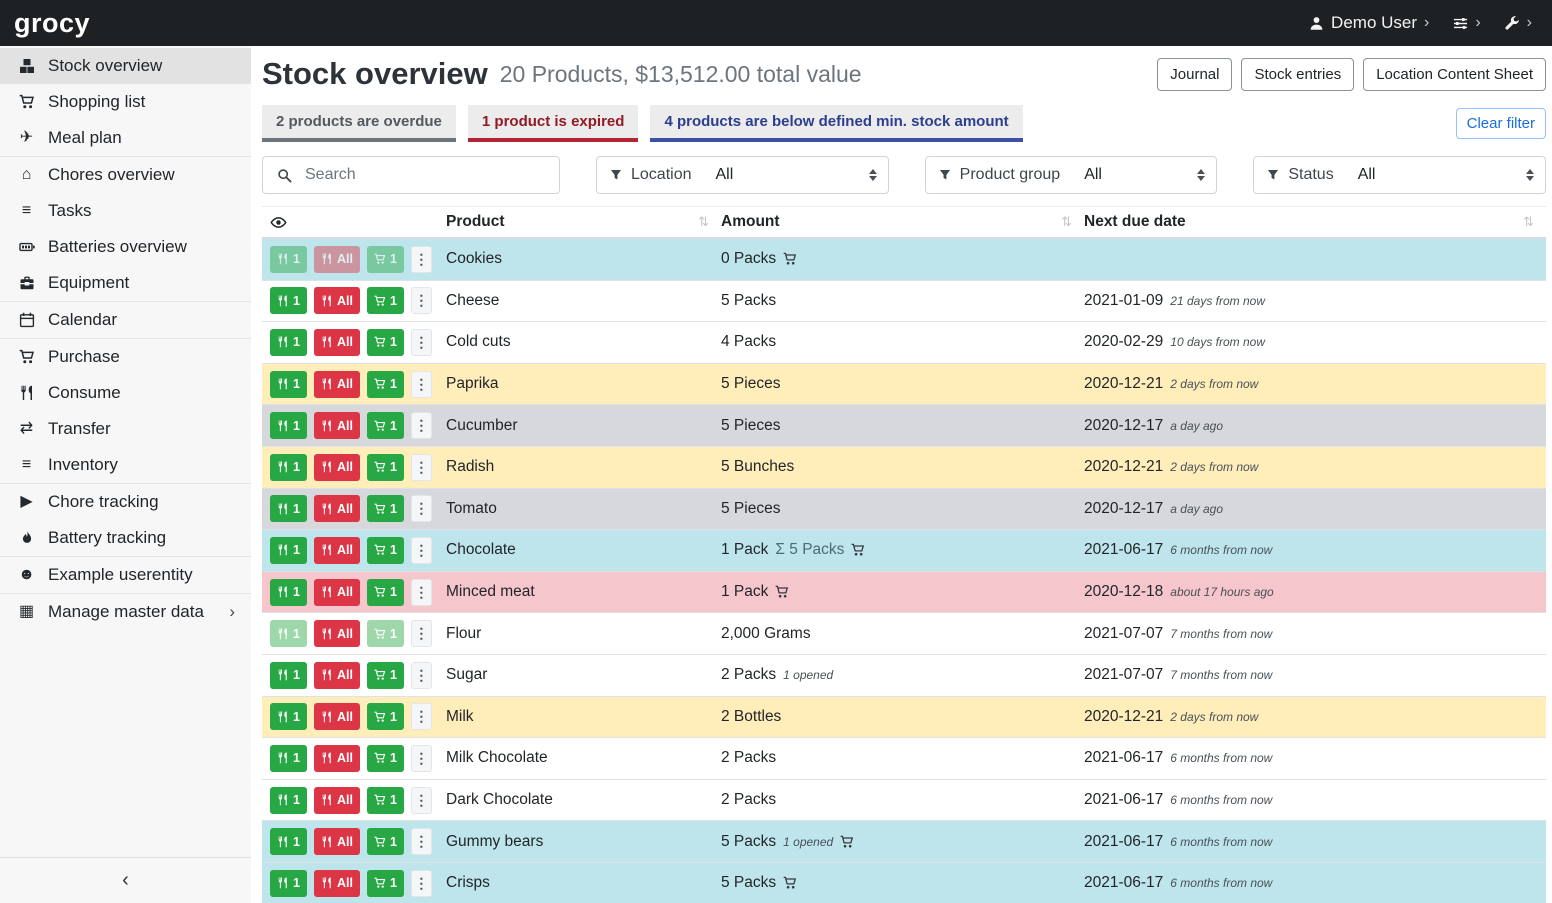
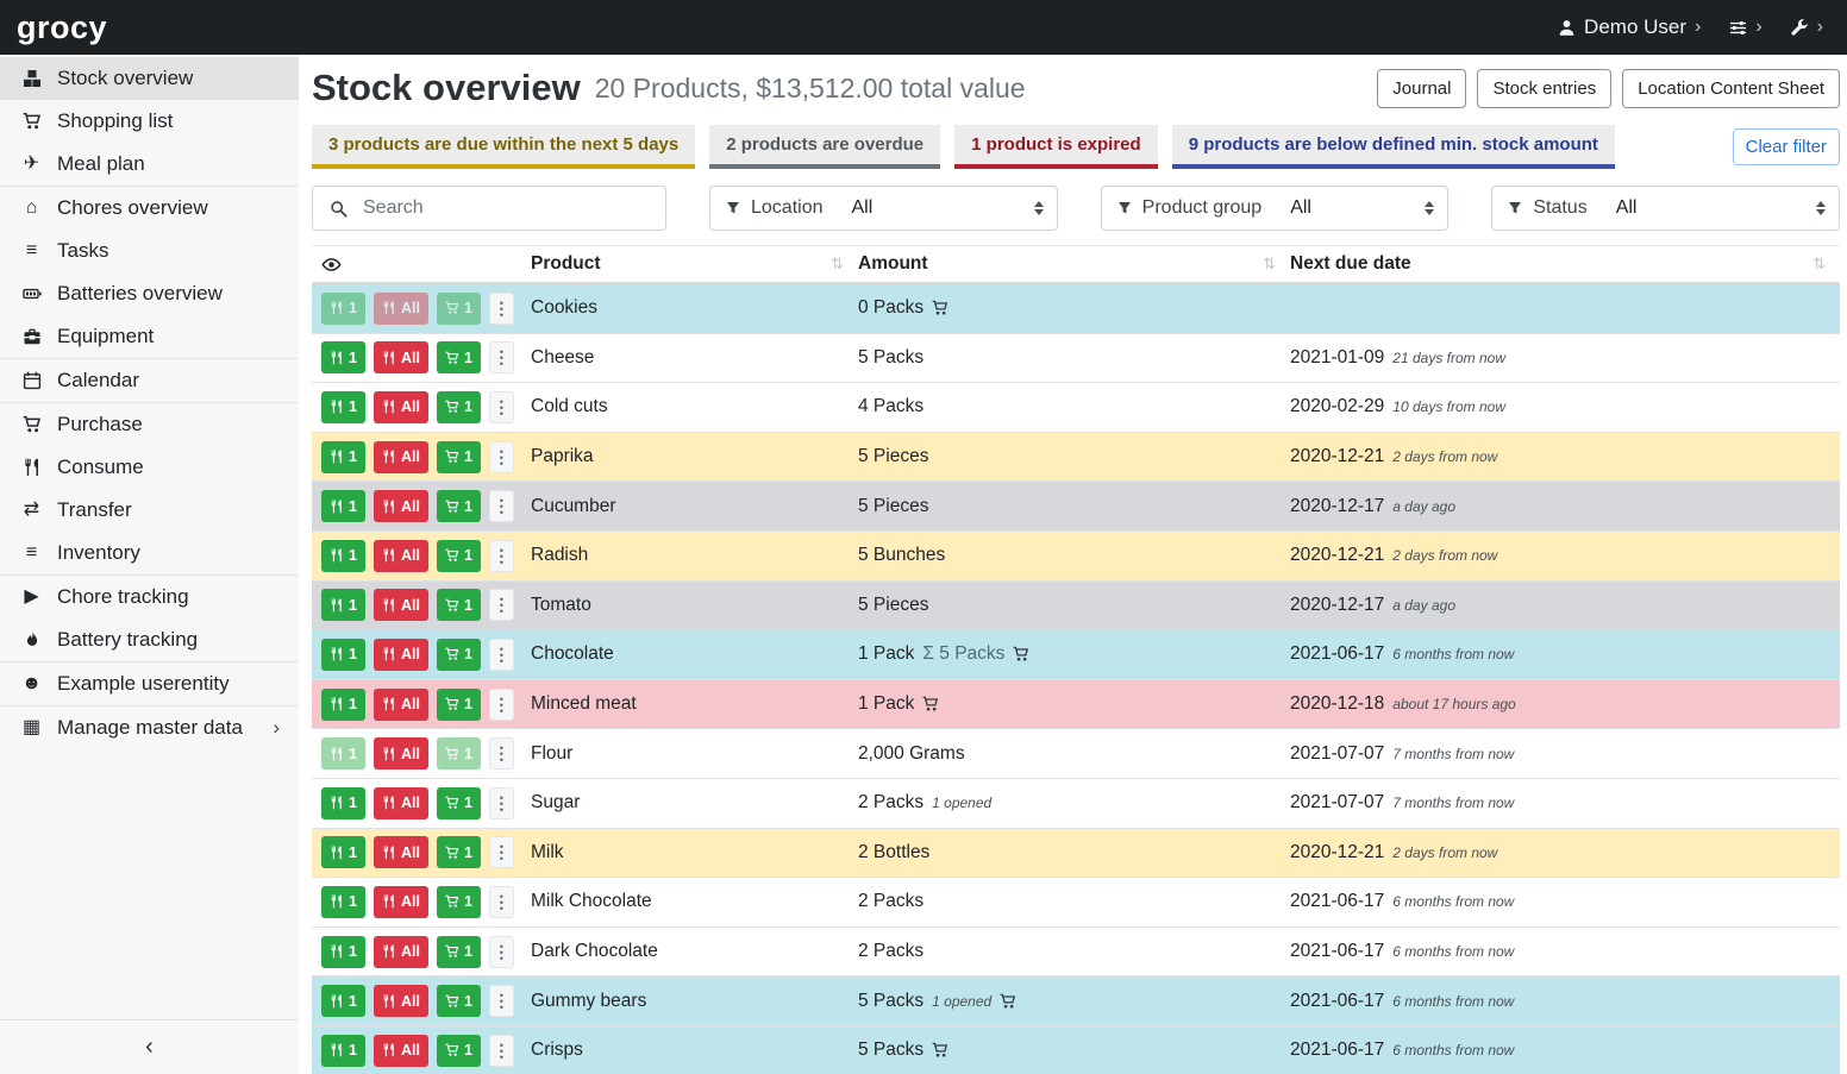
  grocy
  Demo User
  ›
  ›
  ›
  Stock overview
  Shopping list
  ✈
  Meal plan
  ⌂
  Chores overview
  ≡
  Tasks
  Batteries overview
  Equipment
  Calendar
  Purchase
  Consume
  ⇄
  Transfer
  ≡
  Inventory
  ▶
  Chore tracking
  Battery tracking
  ☻
  Example userentity
  ▦
  Manage master data
  ›
  ‹
  Stock overview
  20 Products, $13,512.00 total value
  Journal
  Stock entries
  Location Content Sheet
+ 3 products are due within the next 5 days
  2 products are overdue
  1 product is expired
- 4 products are below defined min. stock amount
+ 9 products are below defined min. stock amount
  Clear filter
  Search
  Location
  All
  Product group
  All
  Status
  All
  Product
  ⇅
  Amount
  ⇅
  Next due date
  ⇅
  1
  All
  1
  ⋮
  Cookies
  0 Packs
  1
  All
  1
  ⋮
  Cheese
  5 Packs
  2021-01-09
  21 days from now
  1
  All
  1
  ⋮
  Cold cuts
  4 Packs
  2020-02-29
  10 days from now
  1
  All
  1
  ⋮
  Paprika
  5 Pieces
  2020-12-21
  2 days from now
  1
  All
  1
  ⋮
  Cucumber
  5 Pieces
  2020-12-17
  a day ago
  1
  All
  1
  ⋮
  Radish
  5 Bunches
  2020-12-21
  2 days from now
  1
  All
  1
  ⋮
  Tomato
  5 Pieces
  2020-12-17
  a day ago
  1
  All
  1
  ⋮
  Chocolate
  1 Pack
  Σ 5 Packs
  2021-06-17
  6 months from now
  1
  All
  1
  ⋮
  Minced meat
  1 Pack
  2020-12-18
  about 17 hours ago
  1
  All
  1
  ⋮
  Flour
  2,000 Grams
  2021-07-07
  7 months from now
  1
  All
  1
  ⋮
  Sugar
  2 Packs
  1 opened
  2021-07-07
  7 months from now
  1
  All
  1
  ⋮
  Milk
  2 Bottles
  2020-12-21
  2 days from now
  1
  All
  1
  ⋮
  Milk Chocolate
  2 Packs
  2021-06-17
  6 months from now
  1
  All
  1
  ⋮
  Dark Chocolate
  2 Packs
  2021-06-17
  6 months from now
  1
  All
  1
  ⋮
  Gummy bears
  5 Packs
  1 opened
  2021-06-17
  6 months from now
  1
  All
  1
  ⋮
  Crisps
  5 Packs
  2021-06-17
  6 months from now
